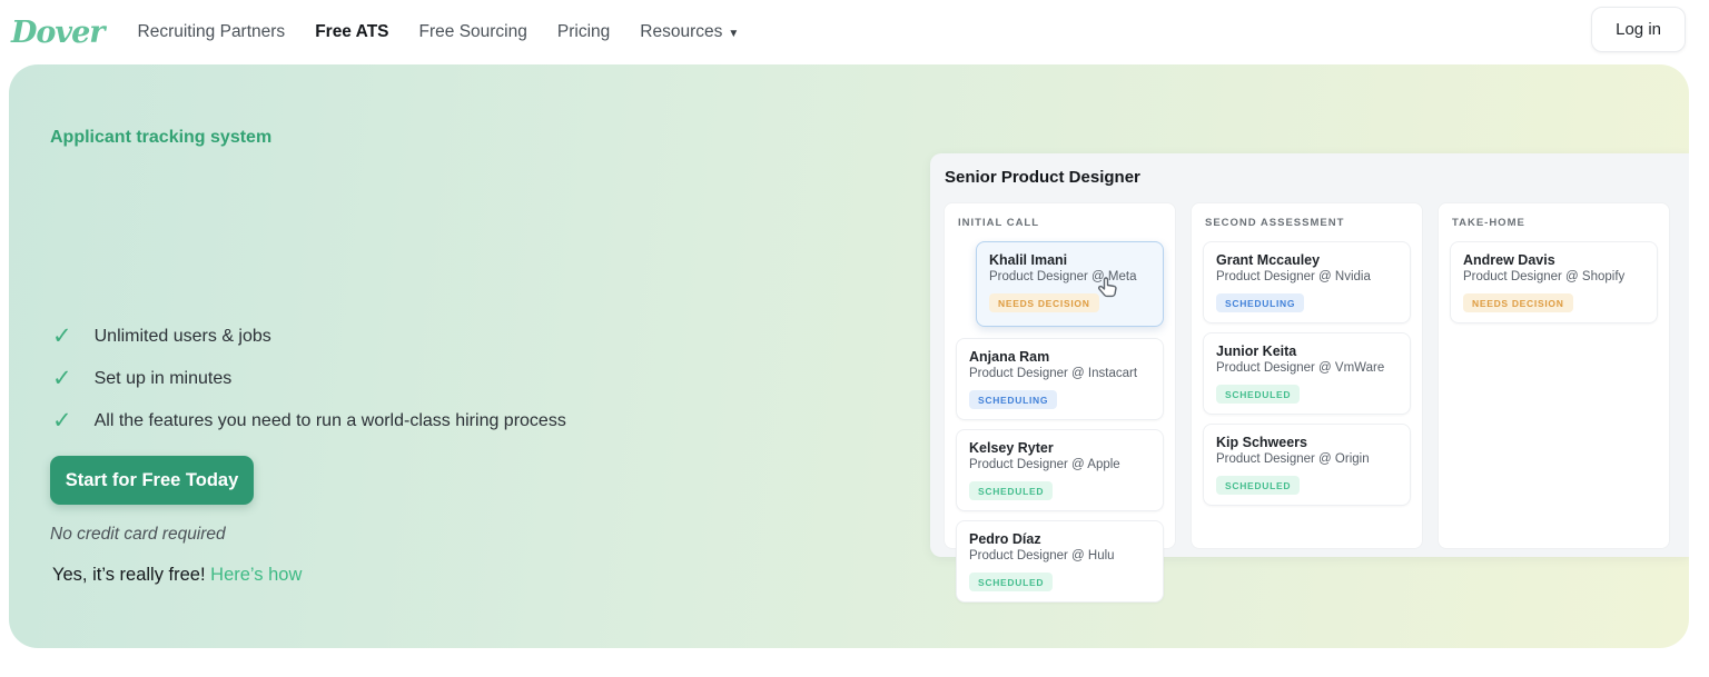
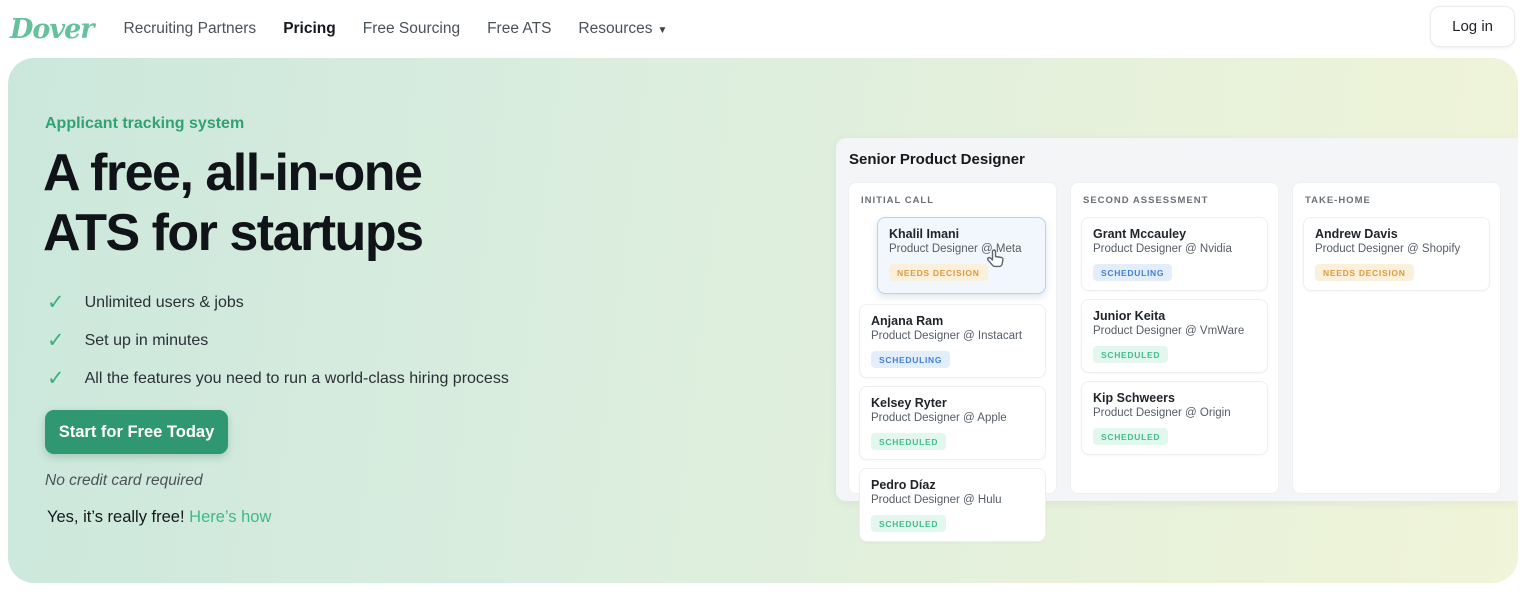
  Dover
  Recruiting Partners
- Free ATS
+ Pricing
  Free Sourcing
- Pricing
+ Free ATS
  Resources ▼
  Log in
  Applicant tracking system
+ A free, all-in-one
+ ATS for startups
  ✓
  Unlimited users & jobs
  ✓
  Set up in minutes
  ✓
  All the features you need to run a world-class hiring process
  Start for Free Today
  No credit card required
  Yes, it’s really free! Here’s how
  Senior Product Designer
  INITIAL CALL
  Khalil Imani
  Product Designer @ Meta
  NEEDS DECISION
  Anjana Ram
  Product Designer @ Instacart
  SCHEDULING
  Kelsey Ryter
  Product Designer @ Apple
  SCHEDULED
  Pedro Díaz
  Product Designer @ Hulu
  SCHEDULED
  SECOND ASSESSMENT
  Grant Mccauley
  Product Designer @ Nvidia
  SCHEDULING
  Junior Keita
  Product Designer @ VmWare
  SCHEDULED
  Kip Schweers
  Product Designer @ Origin
  SCHEDULED
  TAKE-HOME
  Andrew Davis
  Product Designer @ Shopify
  NEEDS DECISION
